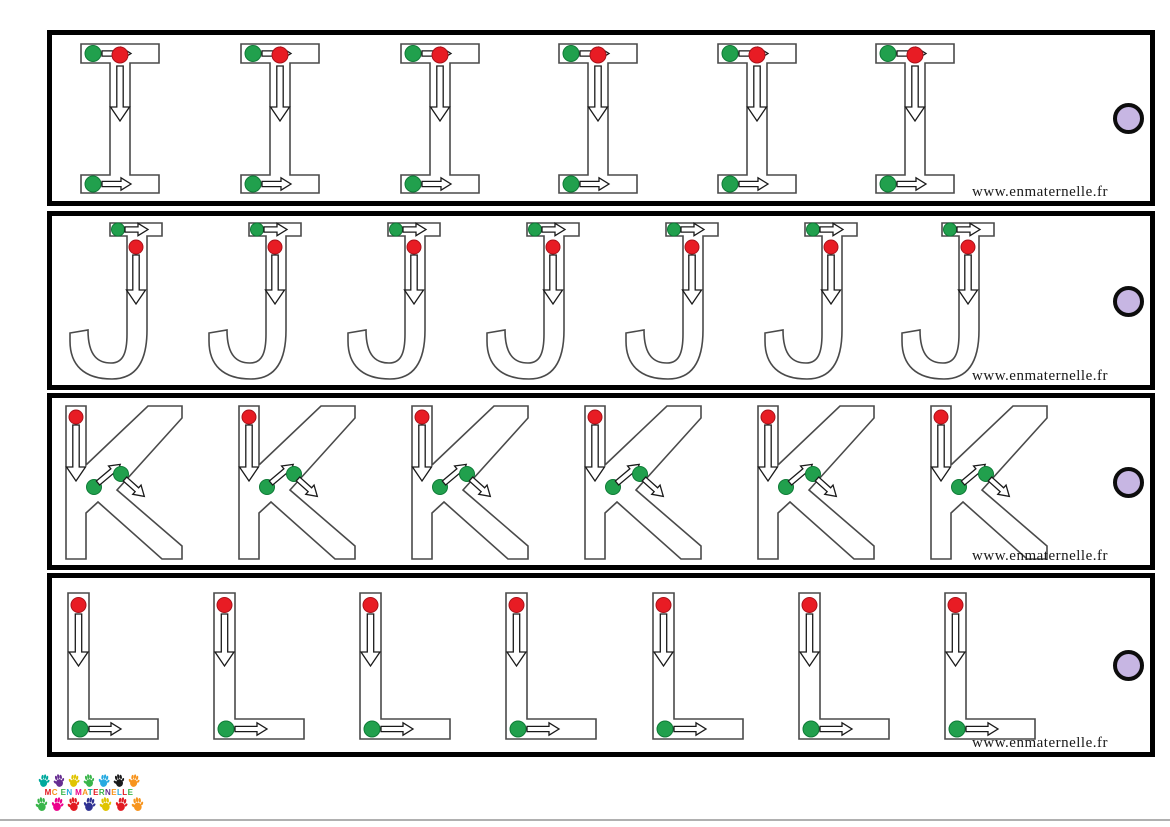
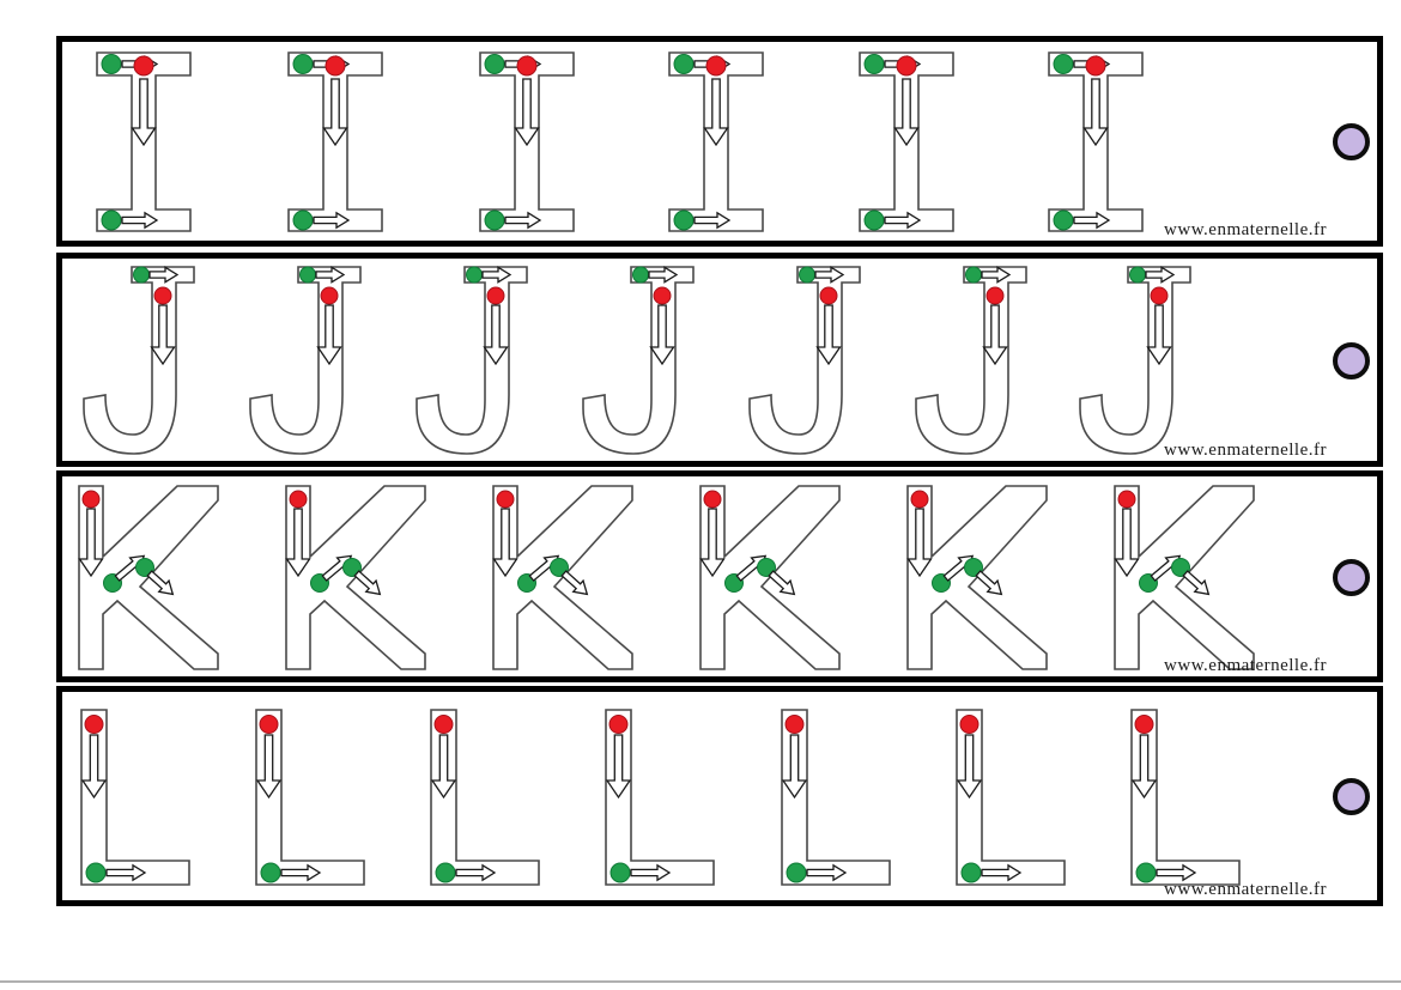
  www.enmaternelle.fr
  www.enmaternelle.fr
  www.enmaternelle.fr
  www.enmaternelle.fr
- MC EN MATERNELLE
